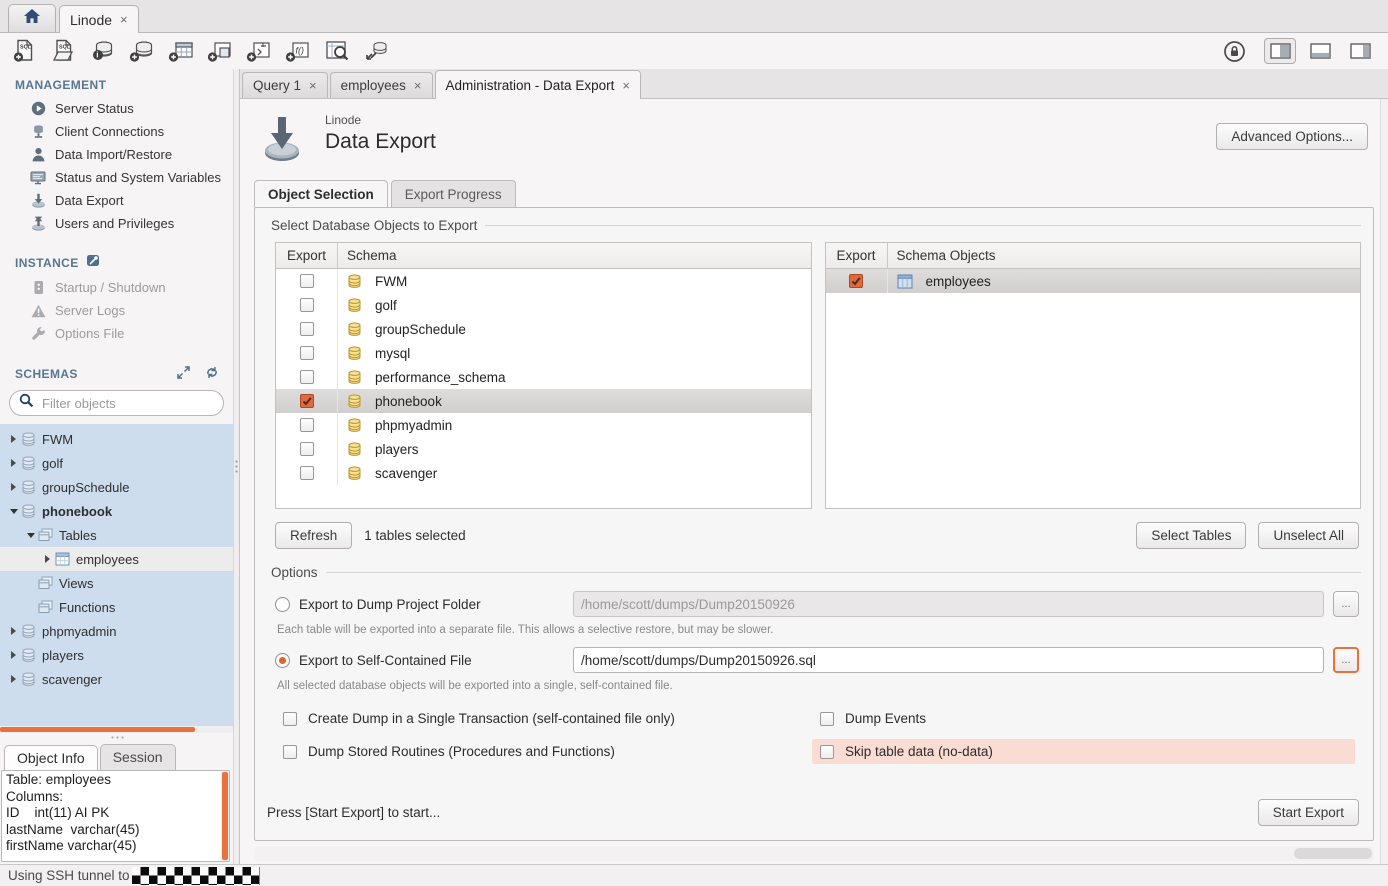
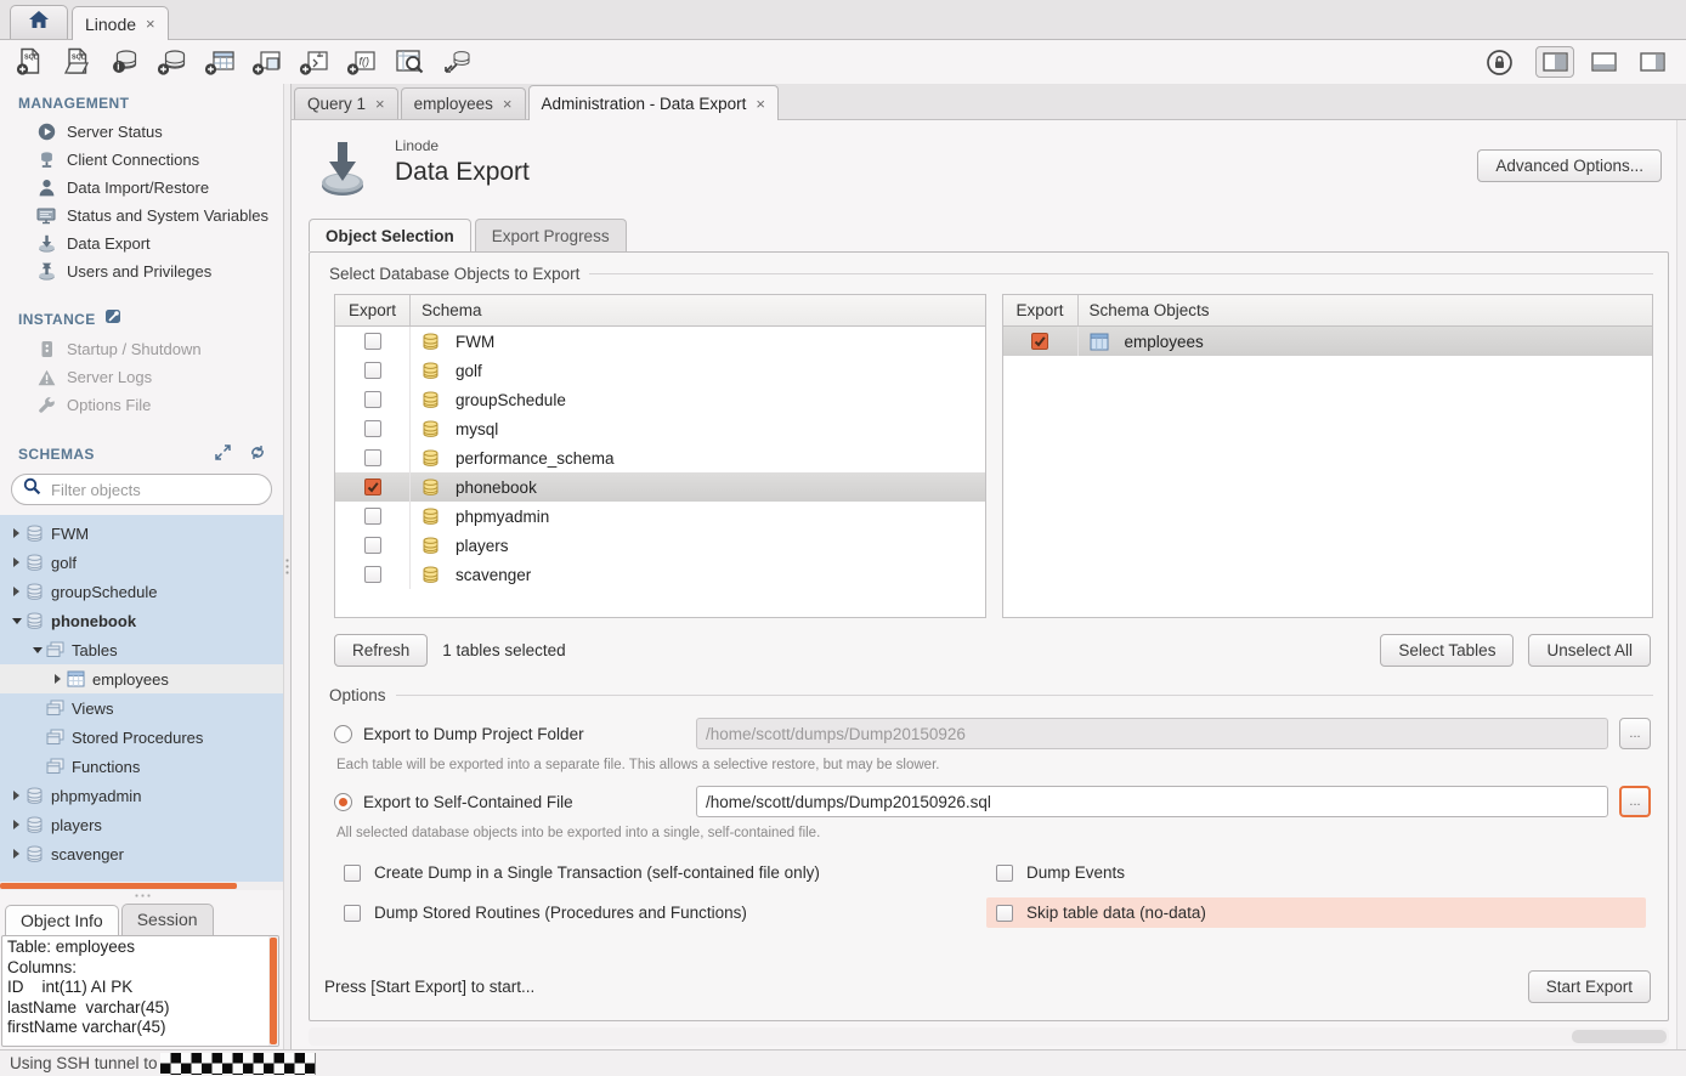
  Linode
  ×
  i
  f()
  MANAGEMENT
  Server Status
  Client Connections
  Data Import/Restore
  Status and System Variables
  Data Export
  Users and Privileges
  INSTANCE
  Startup / Shutdown
  Server Logs
  Options File
  SCHEMAS
  Filter objects
  FWM
  golf
  groupSchedule
  phonebook
  Tables
  employees
  Views
+ Stored Procedures
  Functions
  phpmyadmin
  players
  scavenger
  Object Info
  Session
  Table: employees
  Columns:
  ID int(11) AI PK
  lastName varchar(45)
  firstName varchar(45)
  Query 1
  ×
  employees
  ×
  Administration - Data Export
  ×
  Linode
  Data Export
  Advanced Options...
  Object Selection
  Export Progress
  Select Database Objects to Export
  Export
  Schema
  FWM
  golf
  groupSchedule
  mysql
  performance_schema
  phonebook
  phpmyadmin
  players
  scavenger
  Export
  Schema Objects
  employees
  Refresh
  1 tables selected
  Select Tables
  Unselect All
  Options
  Export to Dump Project Folder
  /home/scott/dumps/Dump20150926
  ...
  Each table will be exported into a separate file. This allows a selective restore, but may be slower.
  Export to Self-Contained File
  /home/scott/dumps/Dump20150926.sql
  ...
- All selected database objects will be exported into a single, self-contained file.
+ All selected database objects into be exported into a single, self-contained file.
  Create Dump in a Single Transaction (self-contained file only)
  Dump Events
  Dump Stored Routines (Procedures and Functions)
  Skip table data (no-data)
  Press [Start Export] to start...
  Start Export
  Using SSH tunnel to
